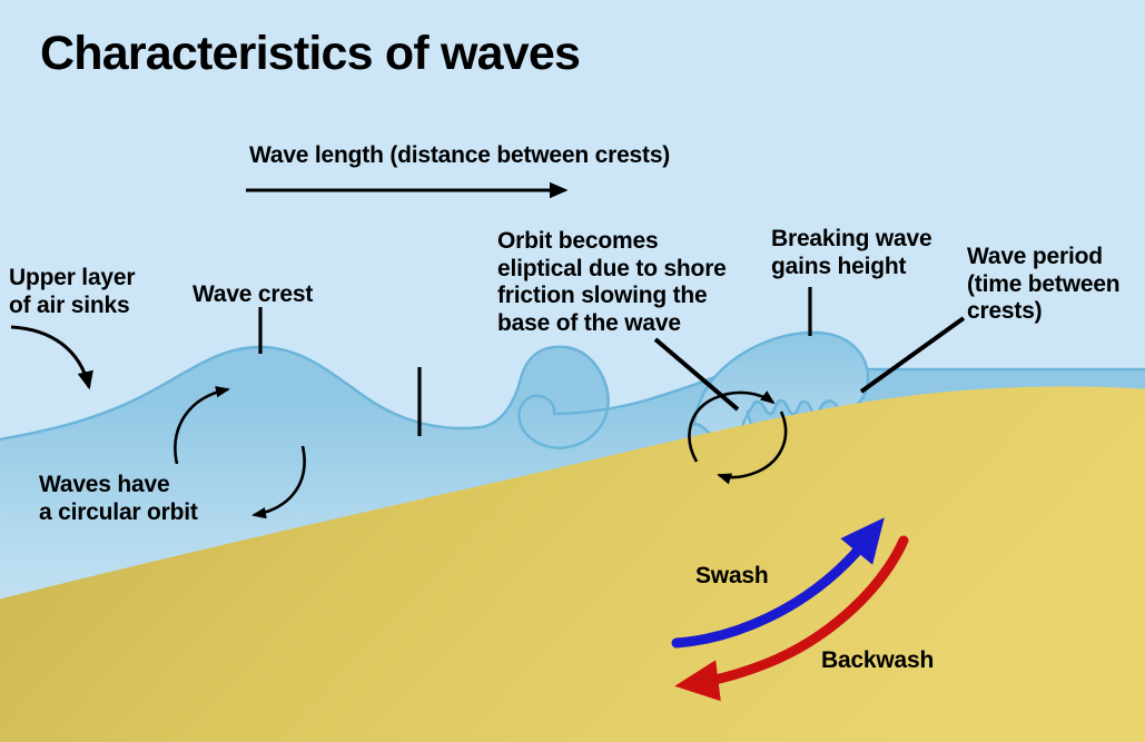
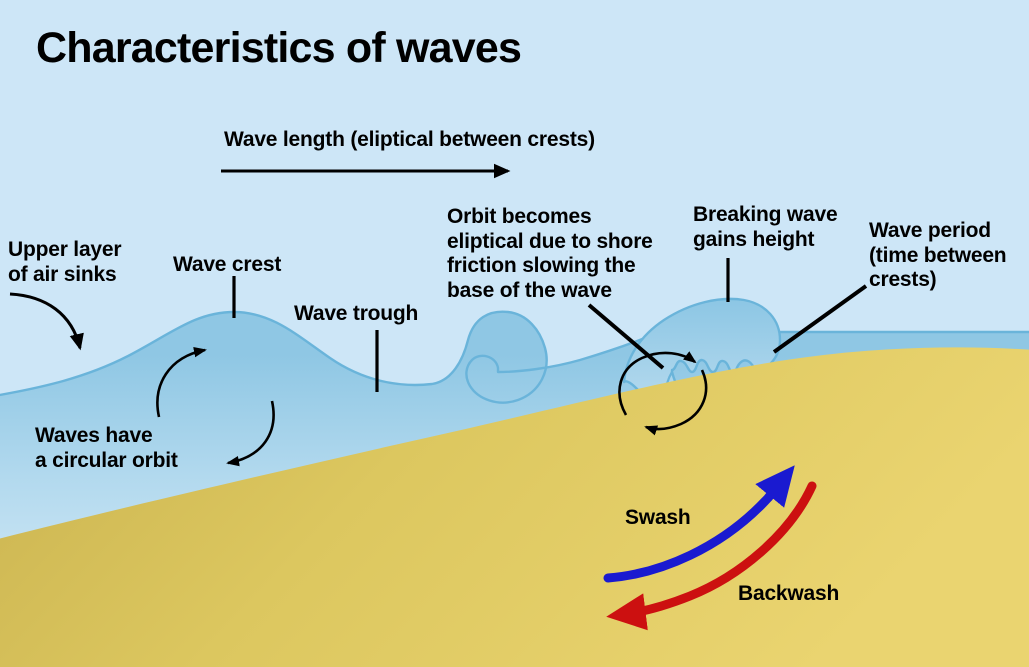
  Characteristics of waves
- Wave length (distance between crests)
+ Wave length (eliptical between crests)
  Upper layer
  of air sinks
  Wave crest
+ Wave trough
  Orbit becomes
  eliptical due to shore
  friction slowing the
  base of the wave
  Breaking wave
  gains height
  Wave period
  (time between
  crests)
  Waves have
  a circular orbit
  Swash
  Backwash
